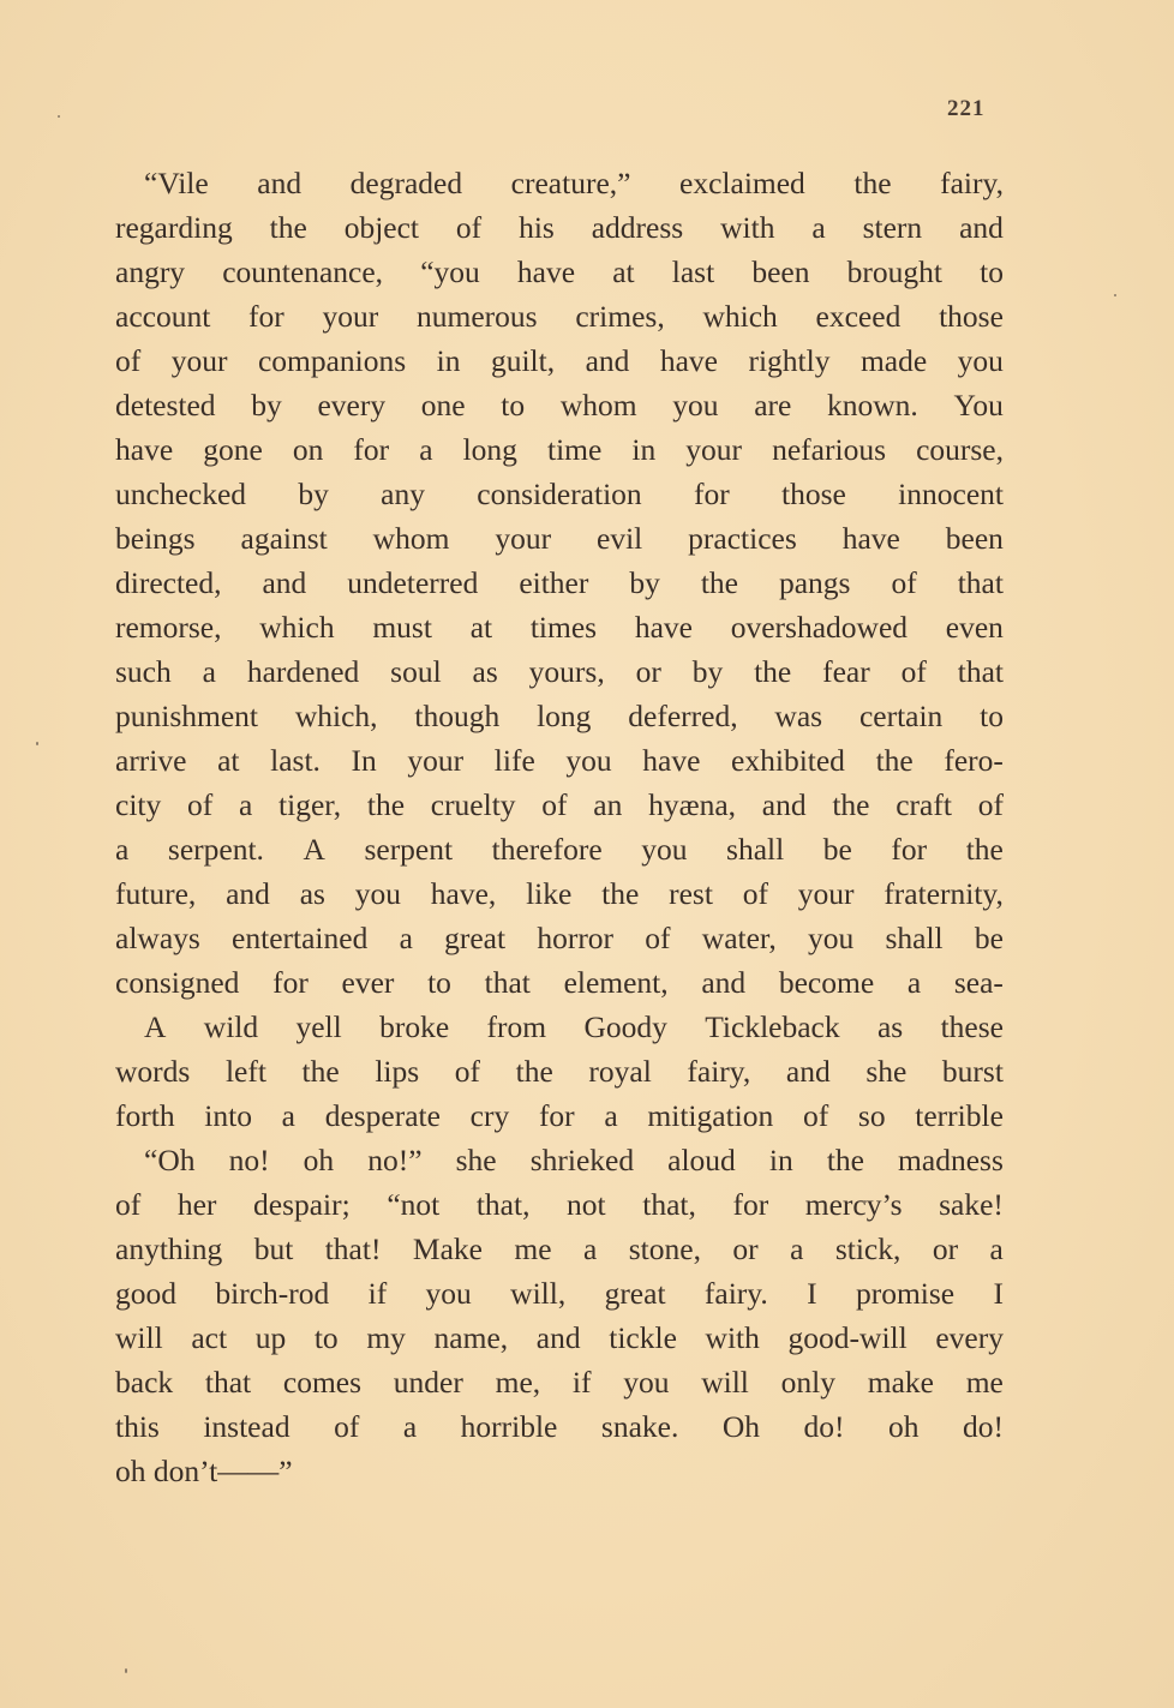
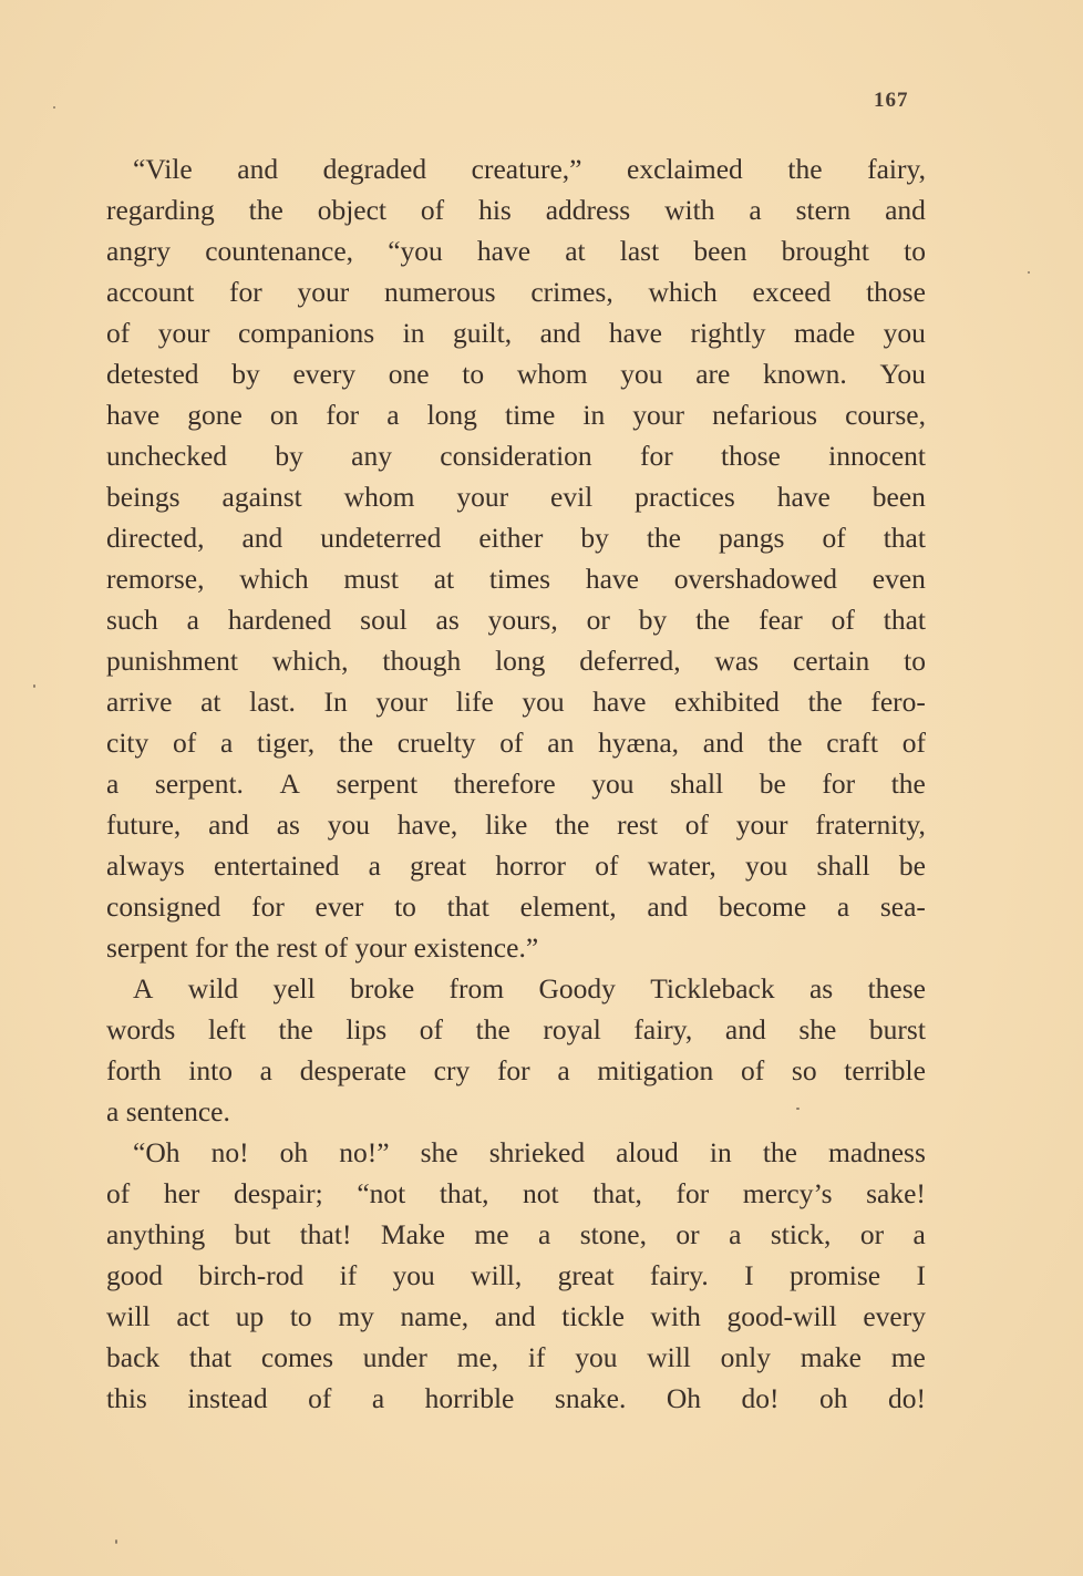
- 221
+ 167
  “Vile
  and
  degraded
  creature,”
  exclaimed
  the
  fairy,
  regarding
  the
  object
  of
  his
  address
  with
  a
  stern
  and
  angry
  countenance,
  “you
  have
  at
  last
  been
  brought
  to
  account
  for
  your
  numerous
  crimes,
  which
  exceed
  those
  of
  your
  companions
  in
  guilt,
  and
  have
  rightly
  made
  you
  detested
  by
  every
  one
  to
  whom
  you
  are
  known.
  You
  have
  gone
  on
  for
  a
  long
  time
  in
  your
  nefarious
  course,
  unchecked
  by
  any
  consideration
  for
  those
  innocent
  beings
  against
  whom
  your
  evil
  practices
  have
  been
  directed,
  and
  undeterred
  either
  by
  the
  pangs
  of
  that
  remorse,
  which
  must
  at
  times
  have
  overshadowed
  even
  such
  a
  hardened
  soul
  as
  yours,
  or
  by
  the
  fear
  of
  that
  punishment
  which,
  though
  long
  deferred,
  was
  certain
  to
  arrive
  at
  last.
  In
  your
  life
  you
  have
  exhibited
  the
  fero-
  city
  of
  a
  tiger,
  the
  cruelty
  of
  an
  hyæna,
  and
  the
  craft
  of
  a
  serpent.
  A
  serpent
  therefore
  you
  shall
  be
  for
  the
  future,
  and
  as
  you
  have,
  like
  the
  rest
  of
  your
  fraternity,
  always
  entertained
  a
  great
  horror
  of
  water,
  you
  shall
  be
  consigned
  for
  ever
  to
  that
  element,
  and
  become
  a
  sea-
+ serpent for the rest of your existence.”
  A
  wild
  yell
  broke
  from
  Goody
  Tickleback
  as
  these
  words
  left
  the
  lips
  of
  the
  royal
  fairy,
  and
  she
  burst
  forth
  into
  a
  desperate
  cry
  for
  a
  mitigation
  of
  so
  terrible
+ a sentence.
  “Oh
  no!
  oh
  no!”
  she
  shrieked
  aloud
  in
  the
  madness
  of
  her
  despair;
  “not
  that,
  not
  that,
  for
  mercy’s
  sake!
  anything
  but
  that!
  Make
  me
  a
  stone,
  or
  a
  stick,
  or
  a
  good
  birch-rod
  if
  you
  will,
  great
  fairy.
  I
  promise
  I
  will
  act
  up
  to
  my
  name,
  and
  tickle
  with
  good-will
  every
  back
  that
  comes
  under
  me,
  if
  you
  will
  only
  make
  me
  this
  instead
  of
  a
  horrible
  snake.
  Oh
  do!
  oh
  do!
- oh don’t——”
